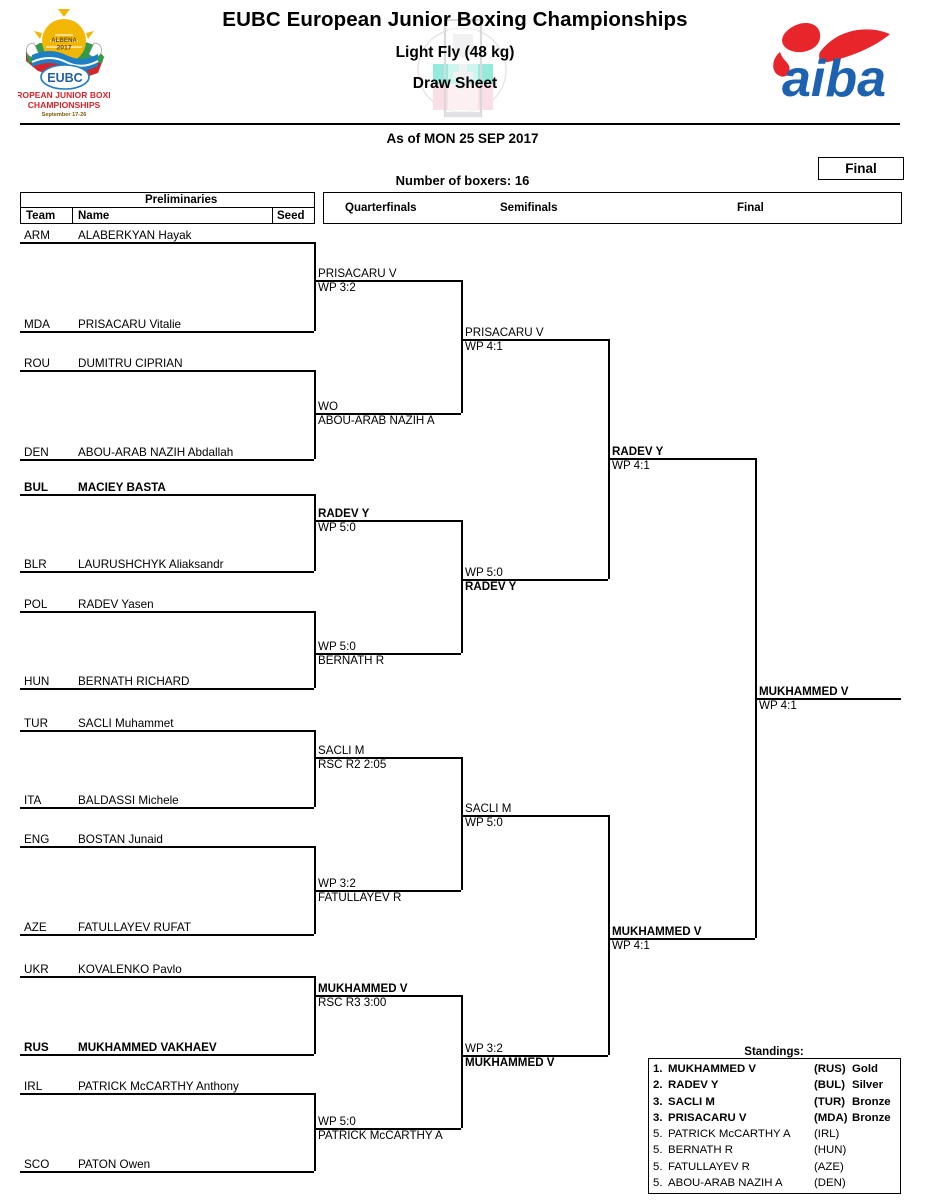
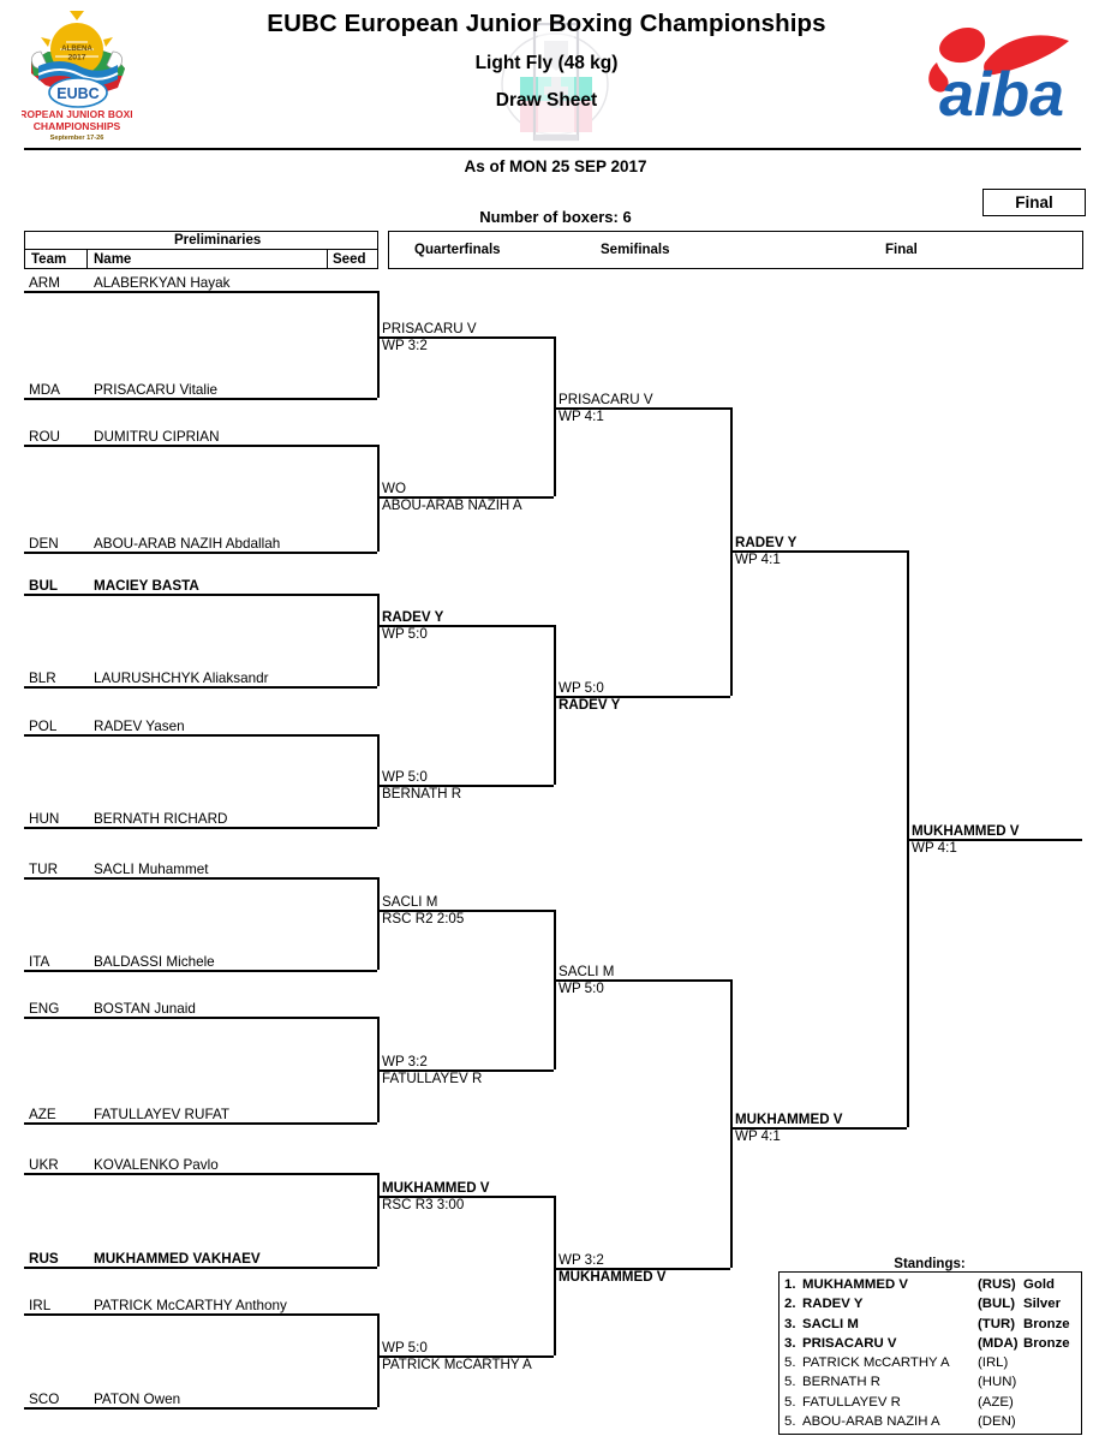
  EUBC
  ROPEAN JUNIOR BOXI
  CHAMPIONSHIPS
  aiba
  EUBC European Junior Boxing Championships
  Light Fly (48 kg)
  Draw Sheet
  As of MON 25 SEP 2017
- Number of boxers: 16
+ Number of boxers: 6
  Final
  Preliminaries
  Team
  Name
  Seed
  Quarterfinals
  Semifinals
  Final
  ARM
  ALABERKYAN Hayak
  MDA
  PRISACARU Vitalie
  ROU
  DUMITRU CIPRIAN
  DEN
  ABOU-ARAB NAZIH Abdallah
  BUL
  MACIEY BASTA
  BLR
  LAURUSHCHYK Aliaksandr
  POL
  RADEV Yasen
  HUN
  BERNATH RICHARD
  TUR
  SACLI Muhammet
  ITA
  BALDASSI Michele
  ENG
  BOSTAN Junaid
  AZE
  FATULLAYEV RUFAT
  UKR
  KOVALENKO Pavlo
  RUS
  MUKHAMMED VAKHAEV
  IRL
  PATRICK McCARTHY Anthony
  SCO
  PATON Owen
  PRISACARU V
  WP 3:2
  WO
  ABOU-ARAB NAZIH A
  RADEV Y
  WP 5:0
  WP 5:0
  BERNATH R
  SACLI M
  RSC R2 2:05
  WP 3:2
  FATULLAYEV R
  MUKHAMMED V
  RSC R3 3:00
  WP 5:0
  PATRICK McCARTHY A
  PRISACARU V
  WP 4:1
  WP 5:0
  RADEV Y
  SACLI M
  WP 5:0
  WP 3:2
  MUKHAMMED V
  RADEV Y
  WP 4:1
  MUKHAMMED V
  WP 4:1
  MUKHAMMED V
  WP 4:1
  Standings:
  1.
  MUKHAMMED V
  (RUS)
  Gold
  2.
  RADEV Y
  (BUL)
  Silver
  3.
  SACLI M
  (TUR)
  Bronze
  3.
  PRISACARU V
  (MDA)
  Bronze
  5.
  PATRICK McCARTHY A
  (IRL)
  5.
  BERNATH R
  (HUN)
  5.
  FATULLAYEV R
  (AZE)
  5.
  ABOU-ARAB NAZIH A
  (DEN)
